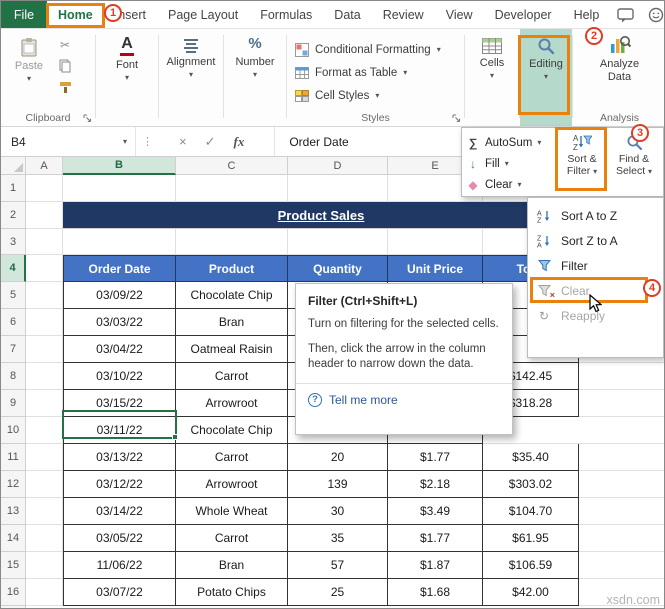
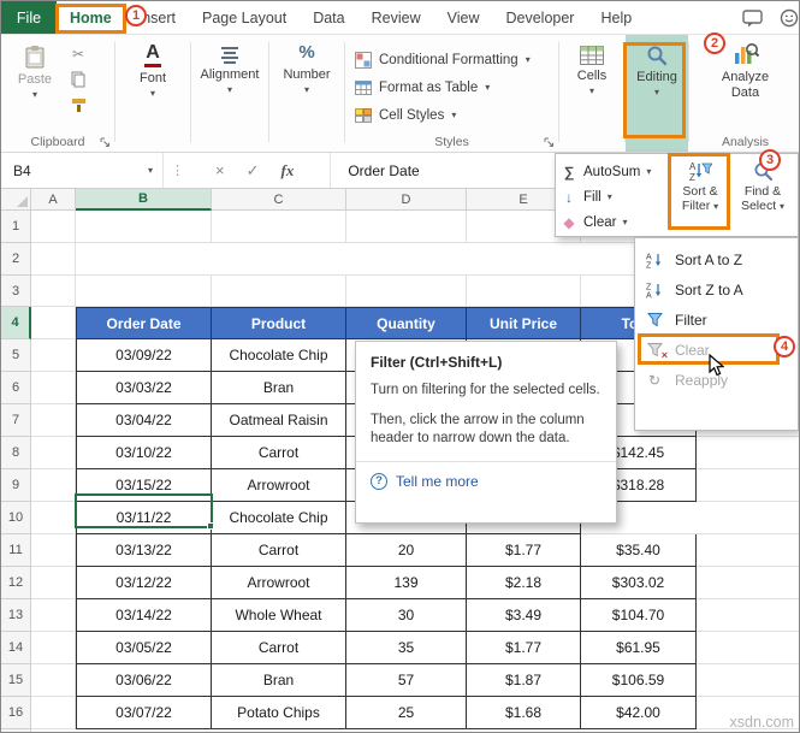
  File
  Home
  Page Layout
- Formulas
  Data
  Review
  View
  Developer
  Help
  Paste
  ▾
  ✂
  Clipboard
  A
  Font
  ▾
  Alignment
  ▾
  %
  Number
  ▾
  Conditional Formatting
  ▾
  Format as Table
  ▾
  Cell Styles
  ▾
  Styles
  Cells
  ▾
  Editing
  ▾
  Analyze
  Data
  Analysis
  B4
  ▾
  ⋮
  ×
  ✓
  fx
  Order Date
  A
  B
  C
  D
  E
  1
  2
- Product Sales
  3
  4
  Order Date
  Product
  Quantity
  Unit Price
  5
  03/09/22
  Chocolate Chip
  6
  03/03/22
  Bran
  7
  03/04/22
  Oatmeal Raisin
  8
  03/10/22
  Carrot
  142.45
  9
  03/15/22
  Arrowroot
  318.28
  10
  03/11/22
  Chocolate Chip
  11
  03/13/22
  Carrot
  20
  $1.77
  $35.40
  12
  03/12/22
  Arrowroot
  139
  $2.18
  $303.02
  13
  03/14/22
  Whole Wheat
  30
  $3.49
  $104.70
  14
  03/05/22
  Carrot
  35
  $1.77
  $61.95
  15
- 11/06/22
+ 03/06/22
  Bran
  57
  $1.87
  $106.59
  16
  03/07/22
  Potato Chips
  25
  $1.68
  $42.00
  xsdn.com
  ∑
  AutoSum
  ▾
  ↓
  Fill
  ▾
  ◆
  Clear
  ▾
  A
  Z
  Sort &
  Filter ▾
  Find &
  Select ▾
  Sort A to Z
  Sort Z to A
  Filter
  ×
  Clear
  ↻
  Reapply
  Filter (Ctrl+Shift+L)
  Turn on filtering for the selected cells.
  Then, click the arrow in the column header to narrow down the data.
  ?
  Tell me more
  1
  2
  3
  4
